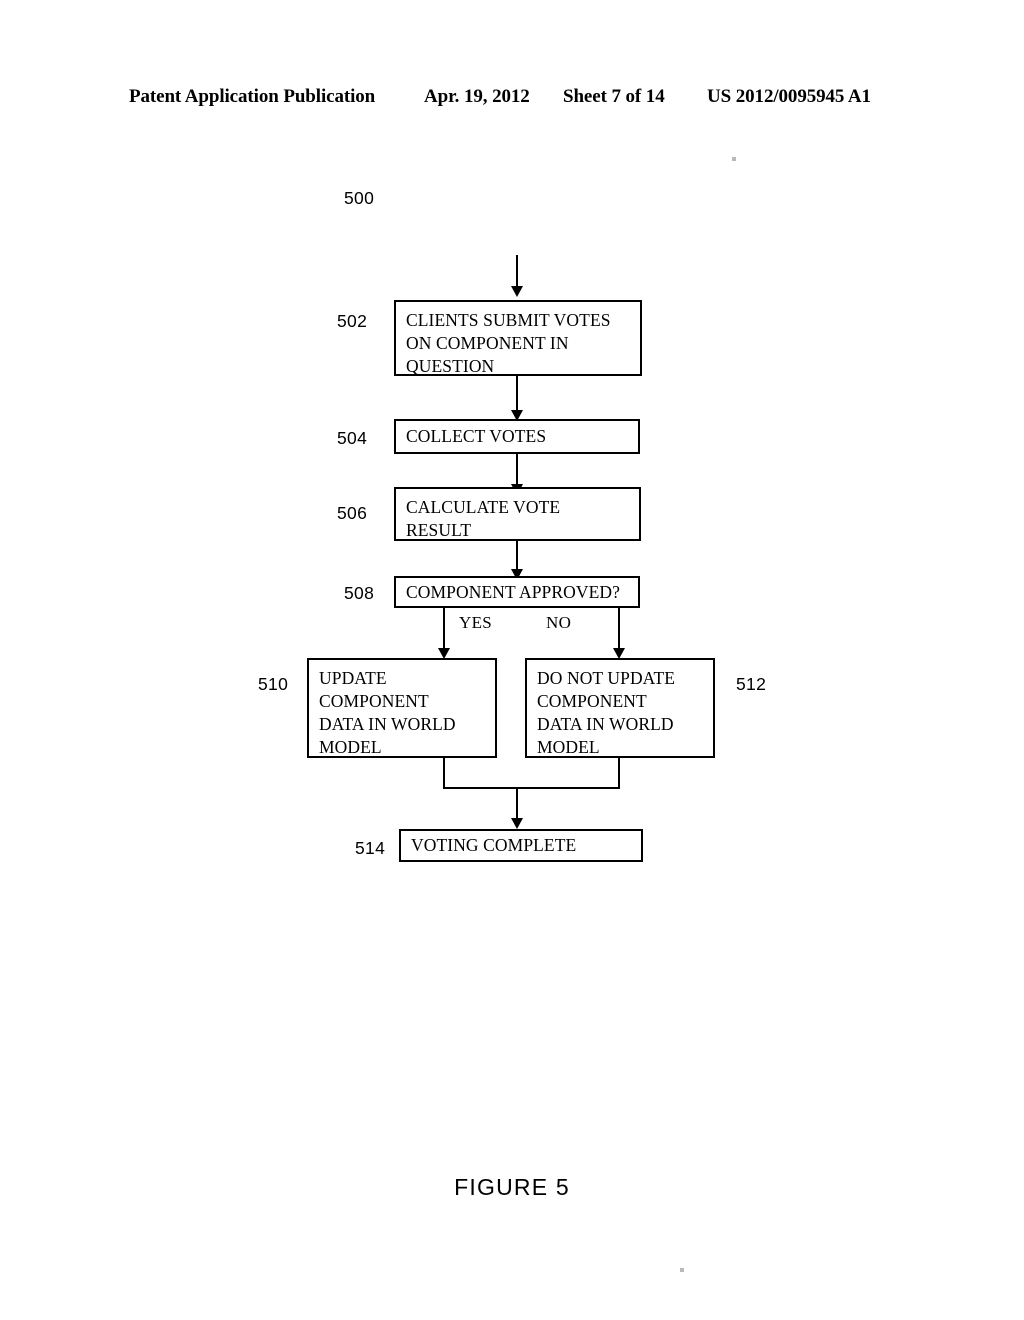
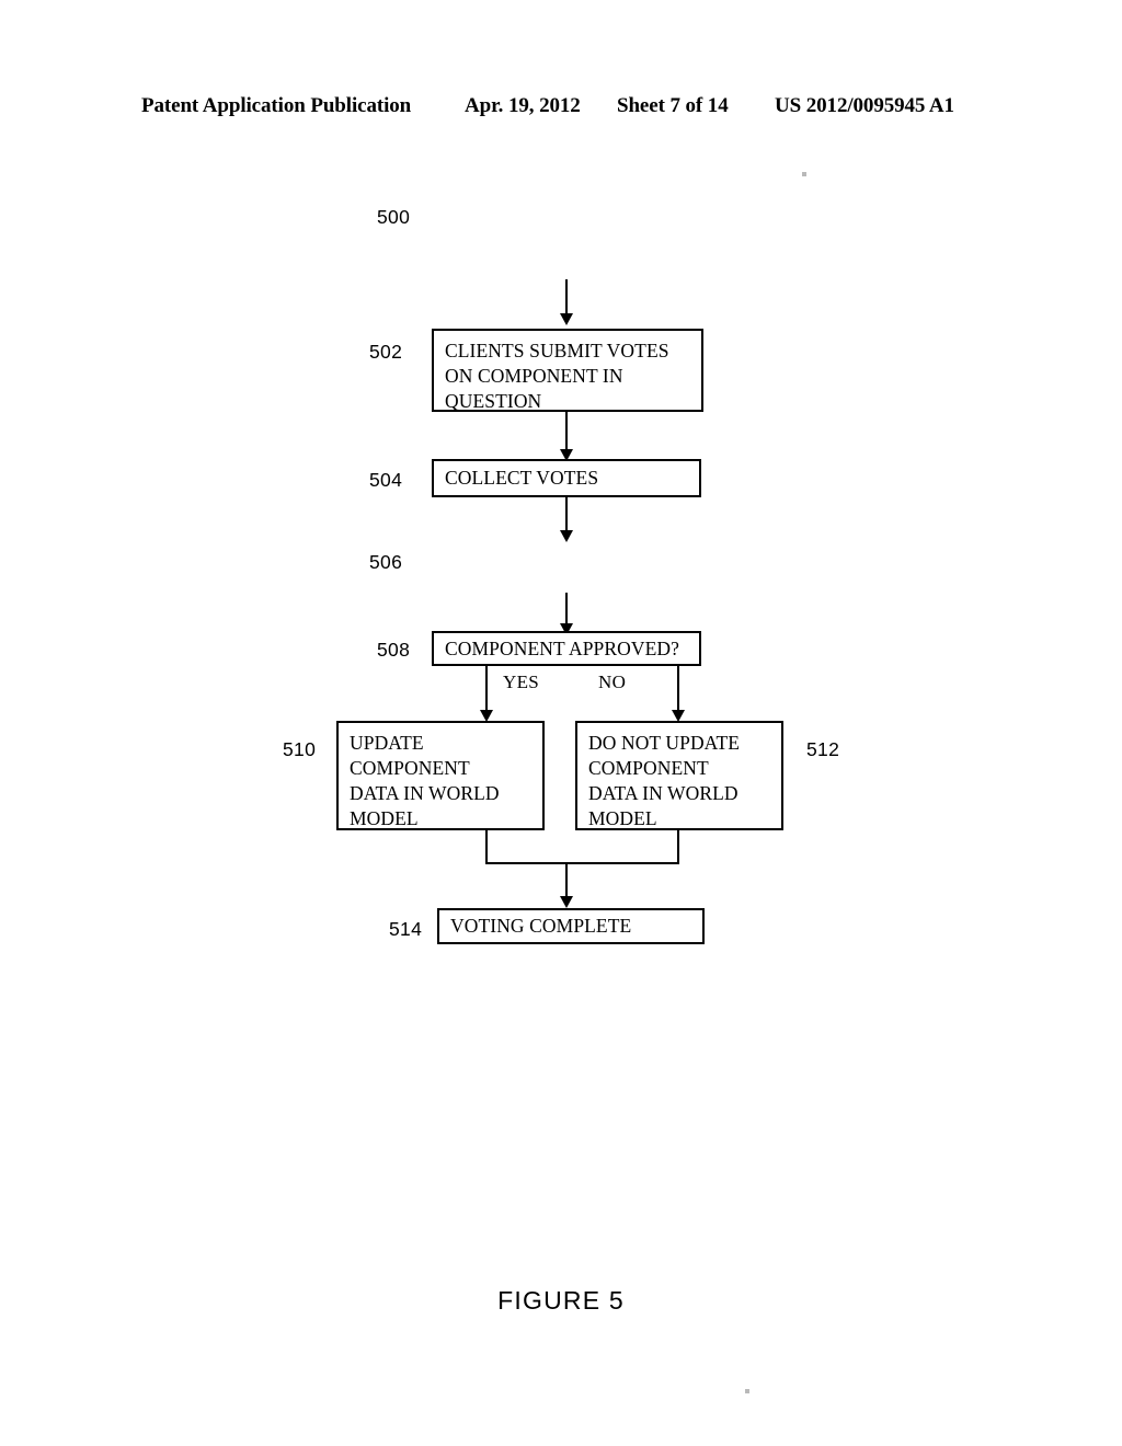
  Patent Application Publication
  Apr. 19, 2012
  Sheet 7 of 14
  US 2012/0095945 A1
  500
  502
  CLIENTS SUBMIT VOTES
  ON COMPONENT IN
  QUESTION
  504
  COLLECT VOTES
  506
- CALCULATE VOTE
- RESULT
  508
  COMPONENT APPROVED?
  YES
  NO
  510
  UPDATE
  COMPONENT
  DATA IN WORLD
  MODEL
  512
  DO NOT UPDATE
  COMPONENT
  DATA IN WORLD
  MODEL
  514
  VOTING COMPLETE
  FIGURE 5
